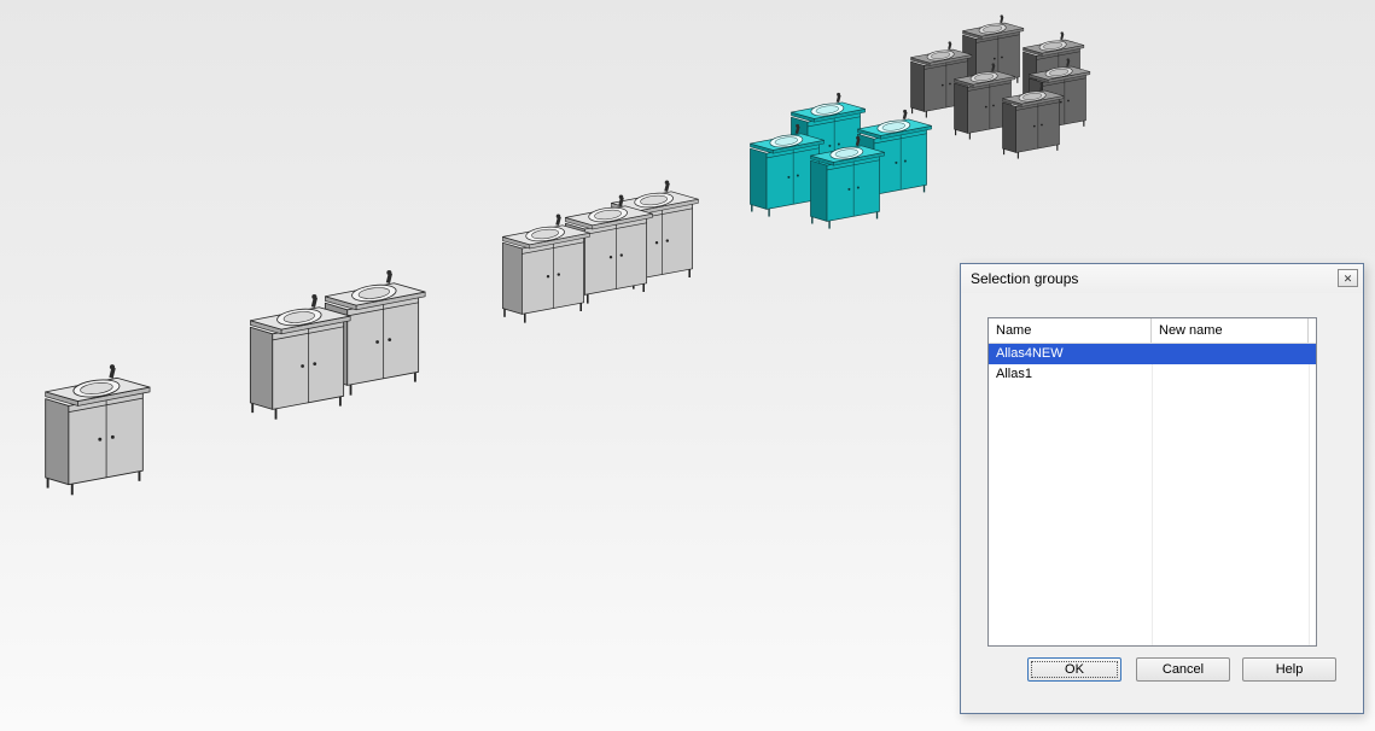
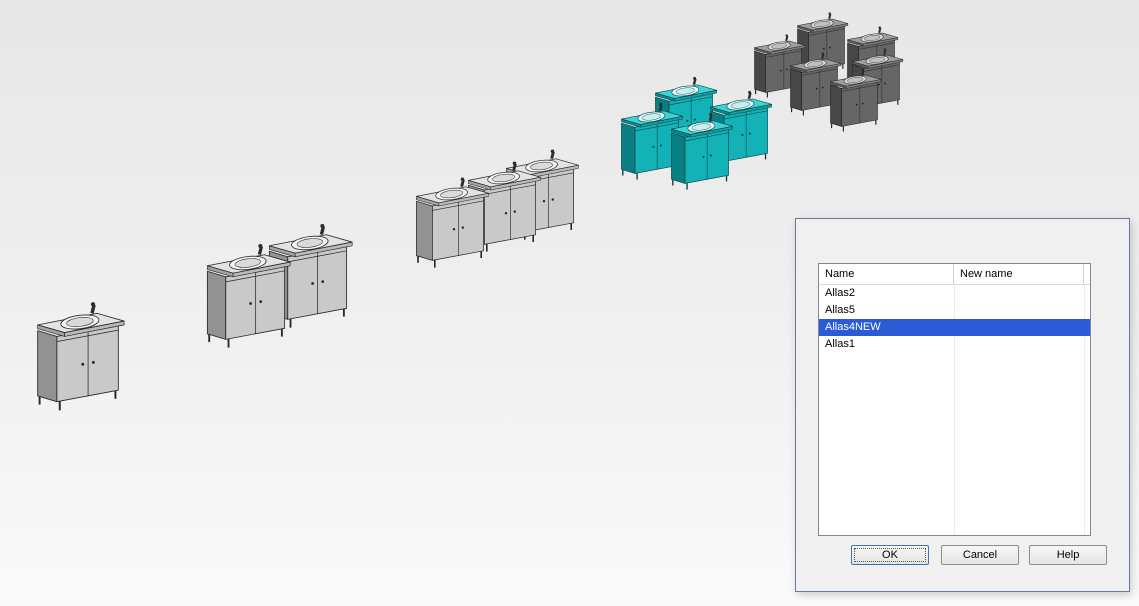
- Selection groups
- ✕
  Name
  New name
+ Allas2
+ Allas5
  Allas4NEW
  Allas1
  OK
  Cancel
  Help
